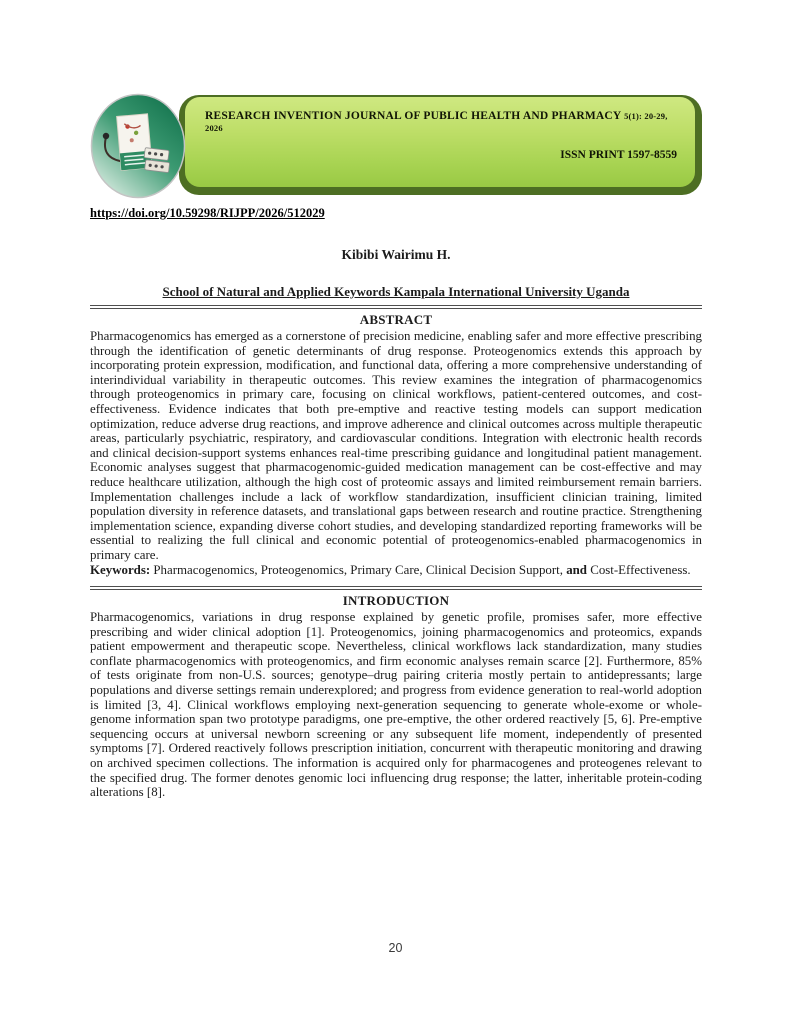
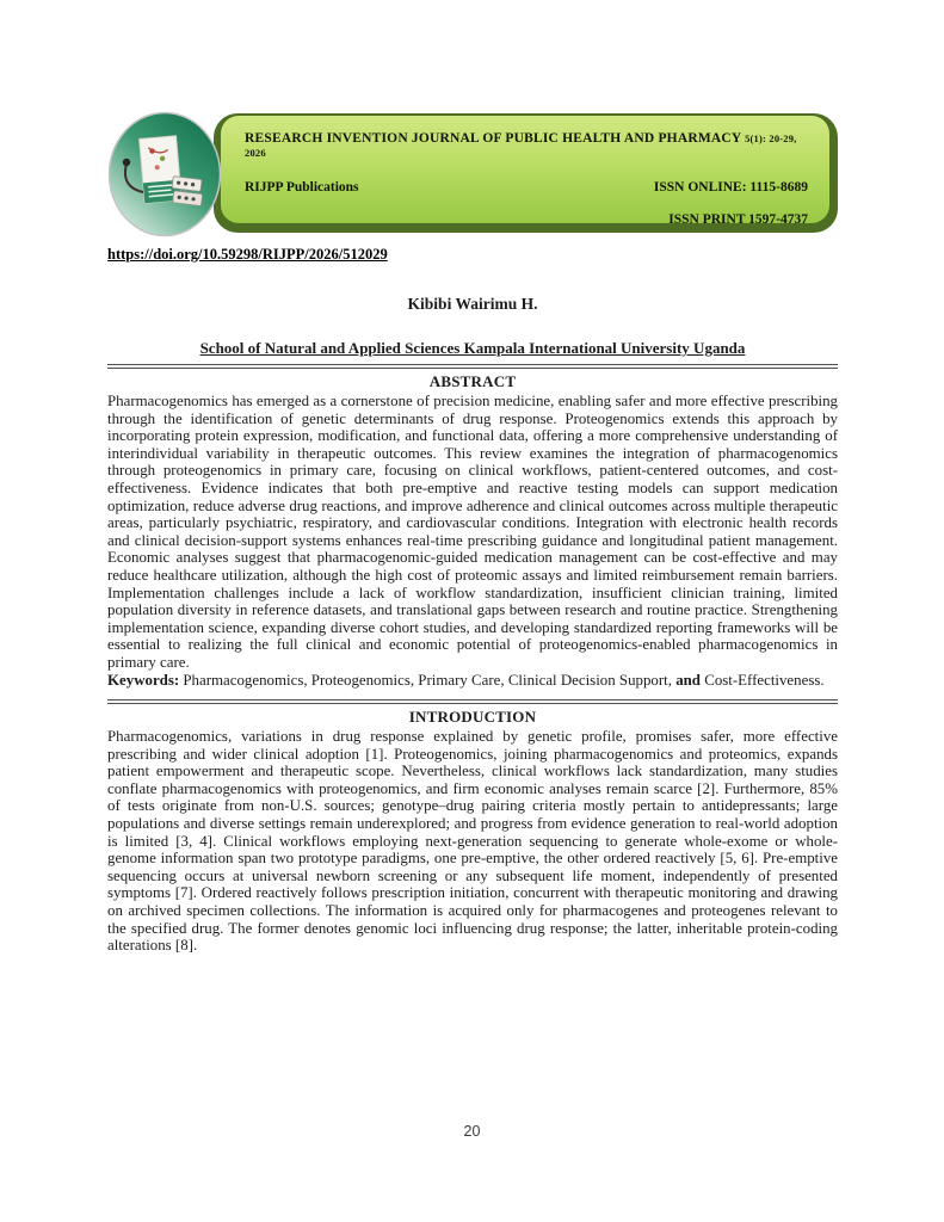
  RESEARCH INVENTION JOURNAL OF PUBLIC HEALTH AND PHARMACY 5(1): 20-29, 2026
+ RIJPP Publications
+ ISSN ONLINE: 1115-8689
- ISSN PRINT 1597-8559
+ ISSN PRINT 1597-4737
  https://doi.org/10.59298/RIJPP/2026/512029
  Kibibi Wairimu H.
- School of Natural and Applied Keywords Kampala International University Uganda
+ School of Natural and Applied Sciences Kampala International University Uganda
  ABSTRACT
  Pharmacogenomics has emerged as a cornerstone of precision medicine, enabling safer and more effective prescribing through the identification of genetic determinants of drug response. Proteogenomics extends this approach by incorporating protein expression, modification, and functional data, offering a more comprehensive understanding of interindividual variability in therapeutic outcomes. This review examines the integration of pharmacogenomics through proteogenomics in primary care, focusing on clinical workflows, patient-centered outcomes, and cost-effectiveness. Evidence indicates that both pre-emptive and reactive testing models can support medication optimization, reduce adverse drug reactions, and improve adherence and clinical outcomes across multiple therapeutic areas, particularly psychiatric, respiratory, and cardiovascular conditions. Integration with electronic health records and clinical decision-support systems enhances real-time prescribing guidance and longitudinal patient management. Economic analyses suggest that pharmacogenomic-guided medication management can be cost-effective and may reduce healthcare utilization, although the high cost of proteomic assays and limited reimbursement remain barriers. Implementation challenges include a lack of workflow standardization, insufficient clinician training, limited population diversity in reference datasets, and translational gaps between research and routine practice. Strengthening implementation science, expanding diverse cohort studies, and developing standardized reporting frameworks will be essential to realizing the full clinical and economic potential of proteogenomics-enabled pharmacogenomics in primary care.
  Keywords: Pharmacogenomics, Proteogenomics, Primary Care, Clinical Decision Support, and Cost-Effectiveness.
  INTRODUCTION
  Pharmacogenomics, variations in drug response explained by genetic profile, promises safer, more effective prescribing and wider clinical adoption [1]. Proteogenomics, joining pharmacogenomics and proteomics, expands patient empowerment and therapeutic scope. Nevertheless, clinical workflows lack standardization, many studies conflate pharmacogenomics with proteogenomics, and firm economic analyses remain scarce [2]. Furthermore, 85% of tests originate from non-U.S. sources; genotype–drug pairing criteria mostly pertain to antidepressants; large populations and diverse settings remain underexplored; and progress from evidence generation to real-world adoption is limited [3, 4]. Clinical workflows employing next-generation sequencing to generate whole-exome or whole-genome information span two prototype paradigms, one pre-emptive, the other ordered reactively [5, 6]. Pre-emptive sequencing occurs at universal newborn screening or any subsequent life moment, independently of presented symptoms [7]. Ordered reactively follows prescription initiation, concurrent with therapeutic monitoring and drawing on archived specimen collections. The information is acquired only for pharmacogenes and proteogenes relevant to the specified drug. The former denotes genomic loci influencing drug response; the latter, inheritable protein-coding alterations [8].
  20
